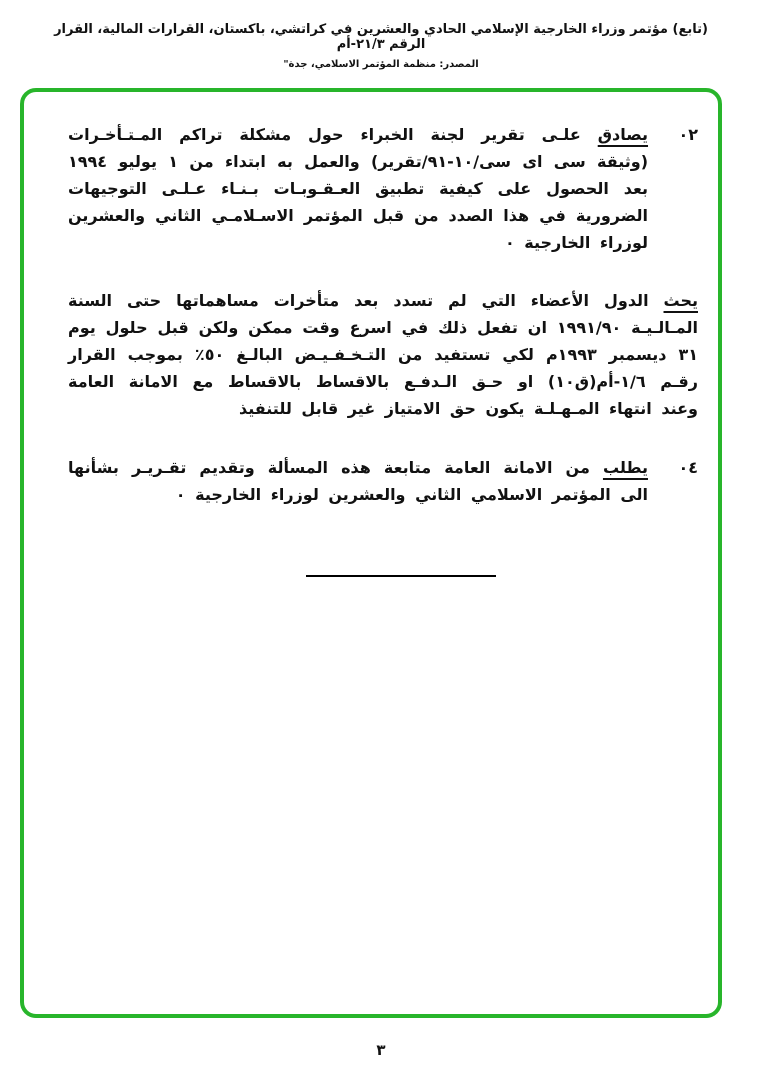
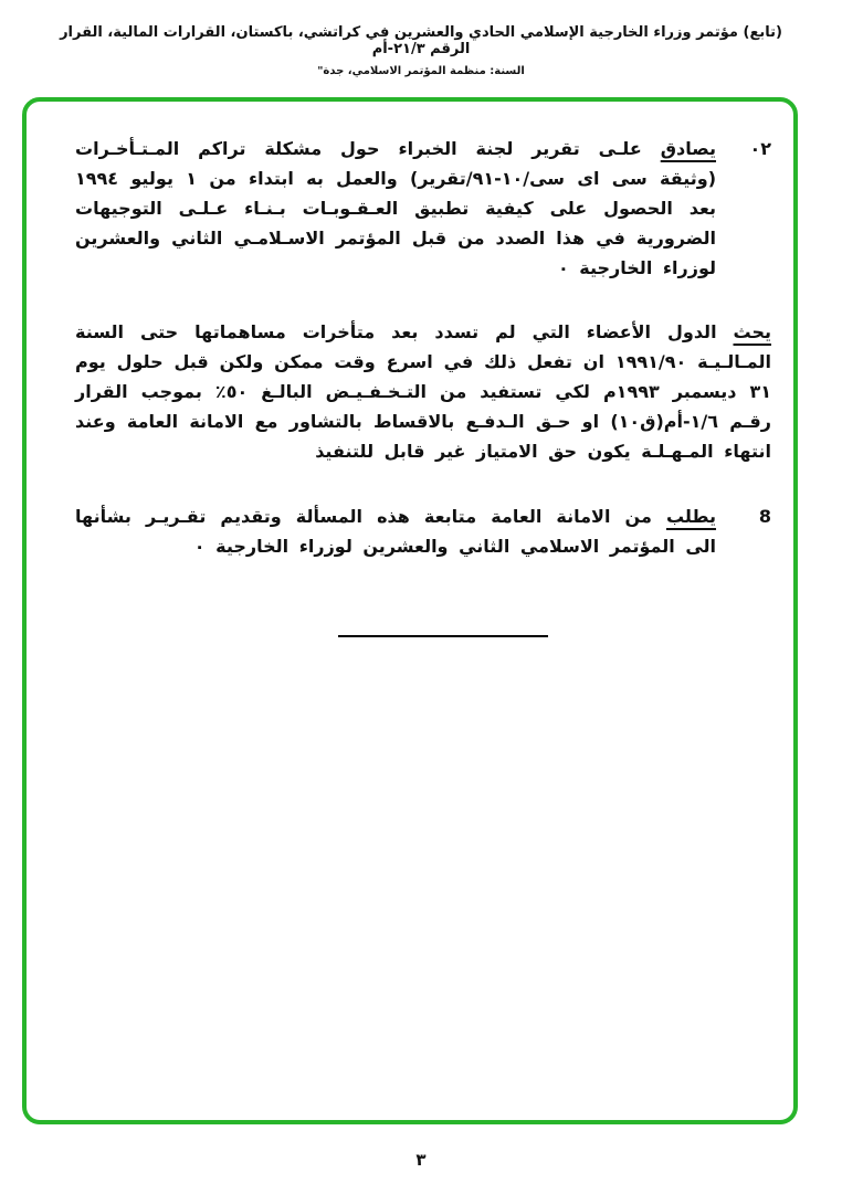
  (تابع) مؤتمر وزراء الخارجية الإسلامي الحادي والعشرين في كراتشي، باكستان، القرارات المالية، القرار الرقم ٢١/٣-أم
- المصدر: منظمة المؤتمر الاسلامي، جدة"
+ السنة: منظمة المؤتمر الاسلامي، جدة"
  ٠٢
  يصادق علـى تقرير لجنة الخبراء حول مشكلة تراكم المـتـأخـرات (وثيقة سى اى سى/١٠-٩١/تقرير) والعمل به ابتداء من ١ يوليو ١٩٩٤ بعد الحصول على كيفية تطبيق العـقـوبـات بـنـاء عـلـى التوجيهات الضرورية في هذا الصدد من قبل المؤتمر الاسـلامـي الثاني والعشرين لوزراء الخارجية ٠
- يحث الدول الأعضاء التي لم تسدد بعد متأخرات مساهماتها حتى السنة المـالـيـة ١٩٩١/٩٠ ان تفعل ذلك في اسرع وقت ممكن ولكن قبل حلول يوم ٣١ ديسمبر ١٩٩٣م لكي تستفيد من التـخـفـيـض البالـغ ٥٠٪ بموجب القرار رقـم ١/٦-أم(ق١٠) او حـق الـدفـع بالاقساط بالاقساط مع الامانة العامة وعند انتهاء المـهـلـة يكون حق الامتياز غير قابل للتنفيذ
+ يحث الدول الأعضاء التي لم تسدد بعد متأخرات مساهماتها حتى السنة المـالـيـة ١٩٩١/٩٠ ان تفعل ذلك في اسرع وقت ممكن ولكن قبل حلول يوم ٣١ ديسمبر ١٩٩٣م لكي تستفيد من التـخـفـيـض البالـغ ٥٠٪ بموجب القرار رقـم ١/٦-أم(ق١٠) او حـق الـدفـع بالاقساط بالتشاور مع الامانة العامة وعند انتهاء المـهـلـة يكون حق الامتياز غير قابل للتنفيذ
- ٠٤
+ 8
  يطلب من الامانة العامة متابعة هذه المسألة وتقديم تقـريـر بشأنها الى المؤتمر الاسلامي الثاني والعشرين لوزراء الخارجية ٠
  ٣
